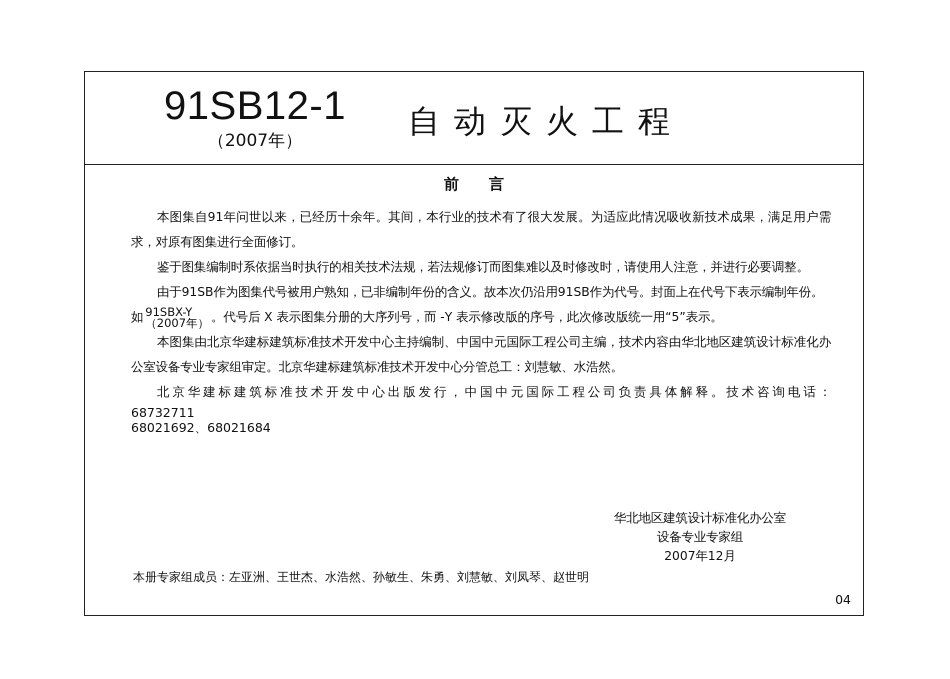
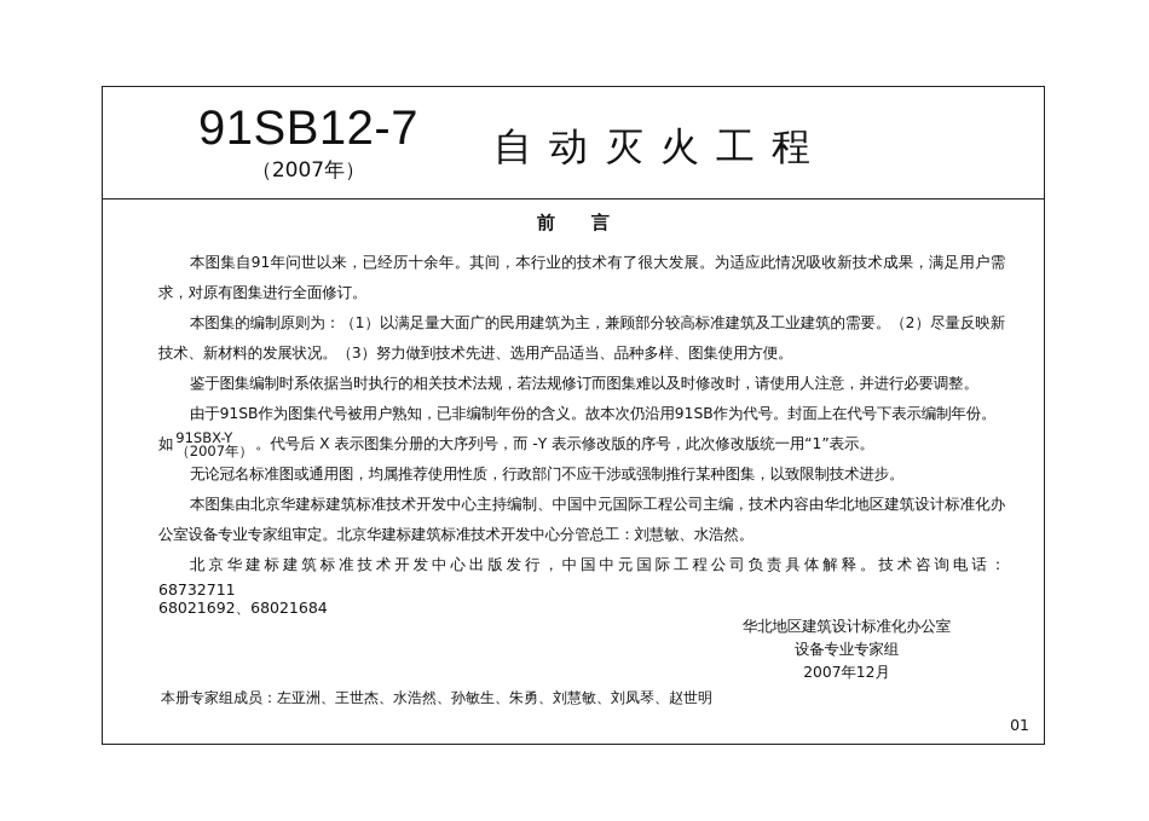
- 91SB12-1
+ 91SB12-7
  （2007年）
  自动灭火工程
  前言
  本图集自91年问世以来，已经历十余年。其间，本行业的技术有了很大发展。为适应此情况吸收新技术成果，满足用户需求，对原有图集进行全面修订。
+ 本图集的编制原则为：（1）以满足量大面广的民用建筑为主，兼顾部分较高标准建筑及工业建筑的需要。（2）尽量反映新技术、新材料的发展状况。（3）努力做到技术先进、选用产品适当、品种多样、图集使用方便。
  鉴于图集编制时系依据当时执行的相关技术法规，若法规修订而图集难以及时修改时，请使用人注意，并进行必要调整。
  由于91SB作为图集代号被用户熟知，已非编制年份的含义。故本次仍沿用91SB作为代号。封面上在代号下表示编制年份。
  如
  91SBX-Y
  （2007年）
- 。代号后 X 表示图集分册的大序列号，而 -Y 表示修改版的序号，此次修改版统一用“5”表示。
+ 。代号后 X 表示图集分册的大序列号，而 -Y 表示修改版的序号，此次修改版统一用“1”表示。
+ 无论冠名标准图或通用图，均属推荐使用性质，行政部门不应干涉或强制推行某种图集，以致限制技术进步。
  本图集由北京华建标建筑标准技术开发中心主持编制、中国中元国际工程公司主编，技术内容由华北地区建筑设计标准化办公室设备专业专家组审定。北京华建标建筑标准技术开发中心分管总工：刘慧敏、水浩然。
  北京华建标建筑标准技术开发中心出版发行，中国中元国际工程公司负责具体解释。技术咨询电话：
  68732711
  68021692、68021684
  华北地区建筑设计标准化办公室
  设备专业专家组
  2007年12月
  本册专家组成员：左亚洲、王世杰、水浩然、孙敏生、朱勇、刘慧敏、刘凤琴、赵世明
- 04
+ 01
